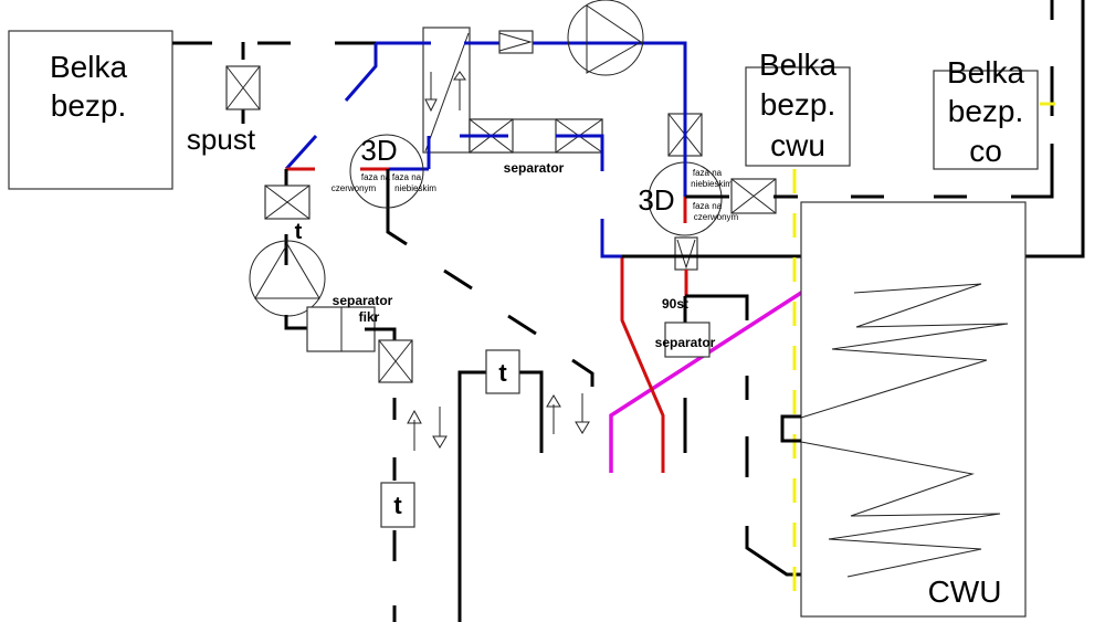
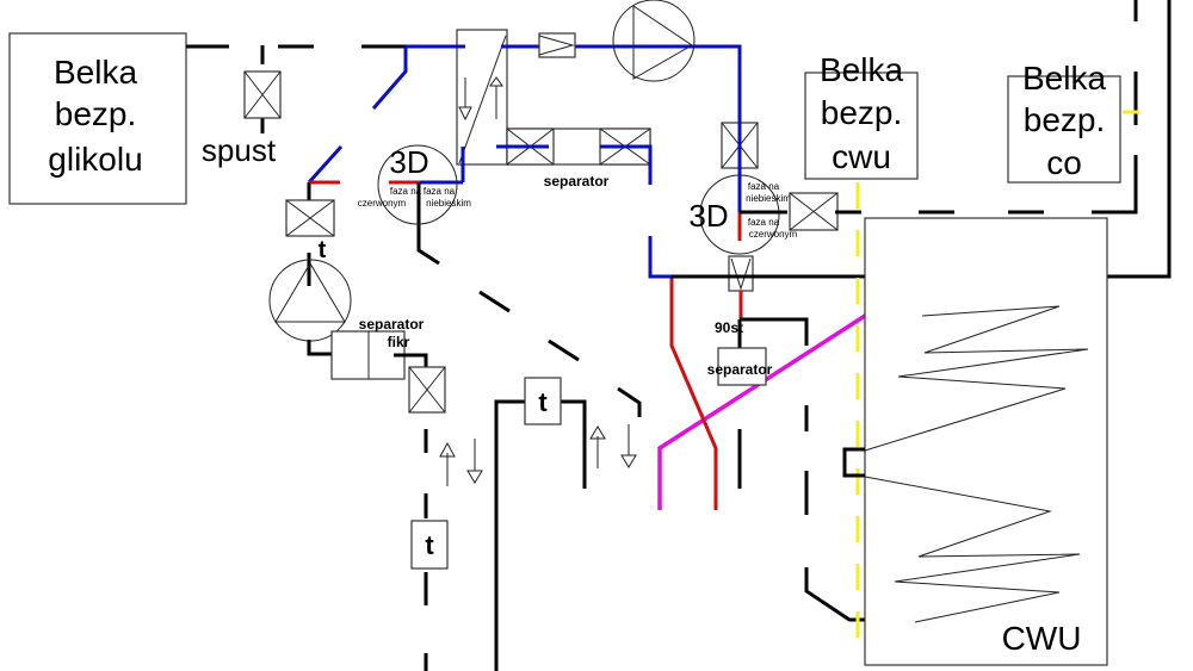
  Belka
  bezp.
+ glikolu
  spust
  separator
  3D
  faza na
  czerwonym
  faza na
  niebieskim
  t
  separator
  fikr
  t
  t
  3D
  faza na
  niebieskim
  faza na
  czerwonym
  90s
  separator
  Belka
  bezp.
  cwu
  Belka
  bezp.
  co
  CWU
